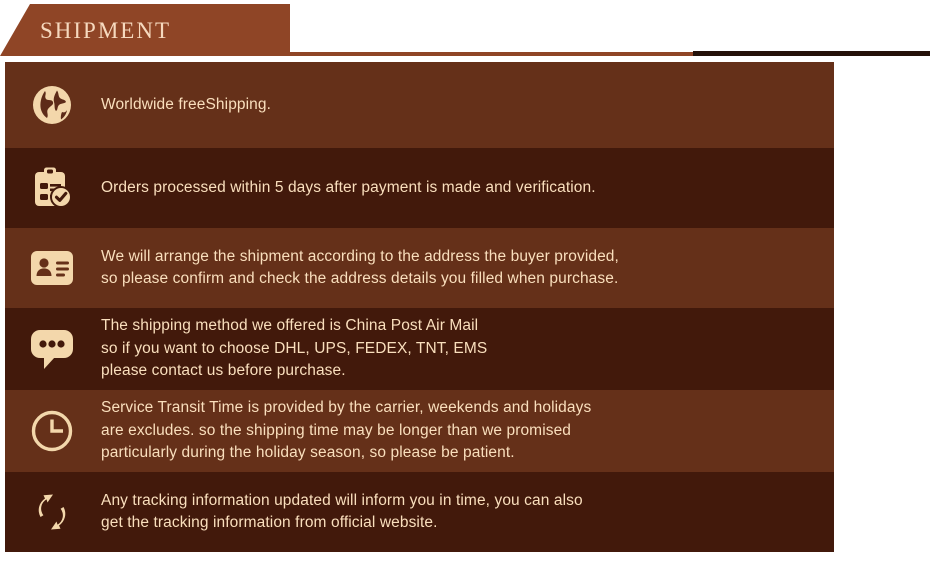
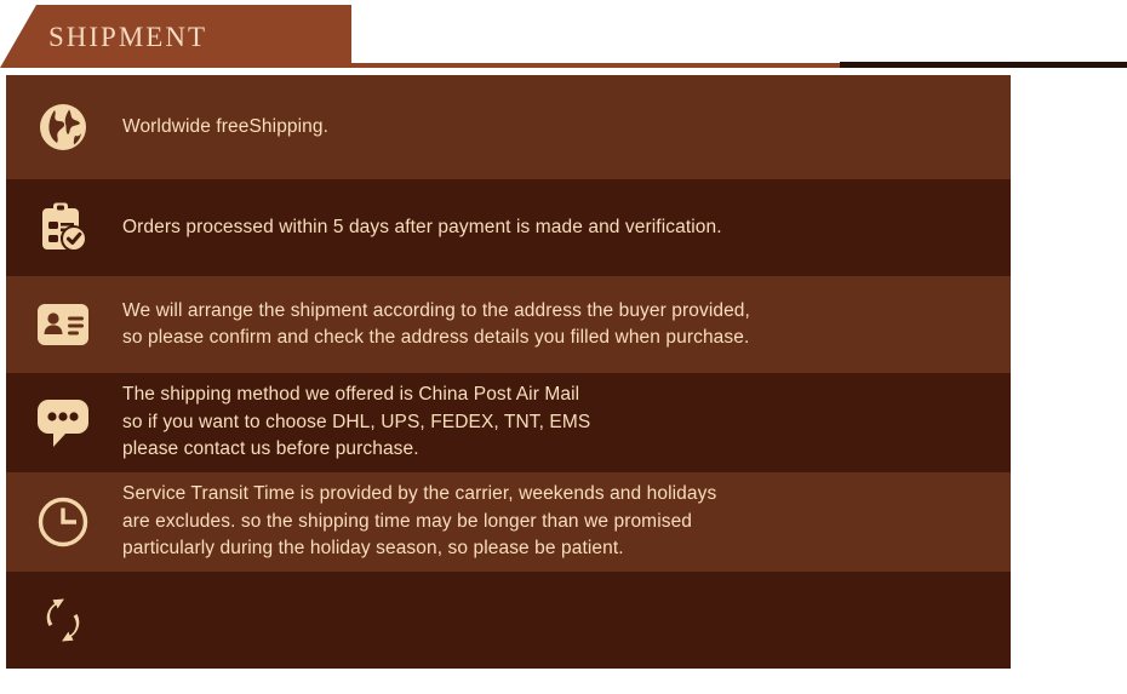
  SHIPMENT
  Worldwide freeShipping.
  Orders processed within 5 days after payment is made and verification.
  We will arrange the shipment according to the address the buyer provided,
  so please confirm and check the address details you filled when purchase.
  The shipping method we offered is China Post Air Mail
  so if you want to choose DHL, UPS, FEDEX, TNT, EMS
  please contact us before purchase.
  Service Transit Time is provided by the carrier, weekends and holidays
  are excludes. so the shipping time may be longer than we promised
  particularly during the holiday season, so please be patient.
- Any tracking information updated will inform you in time, you can also
- get the tracking information from official website.
